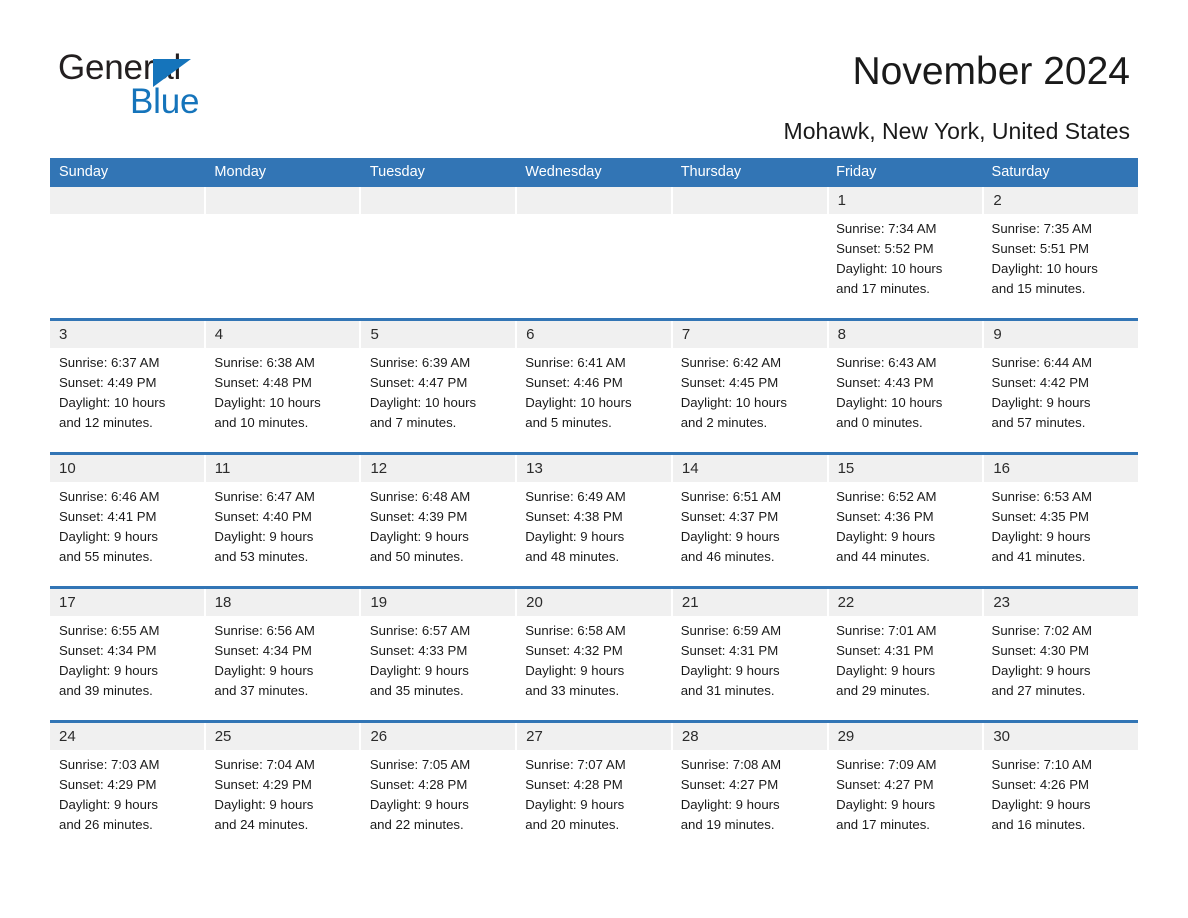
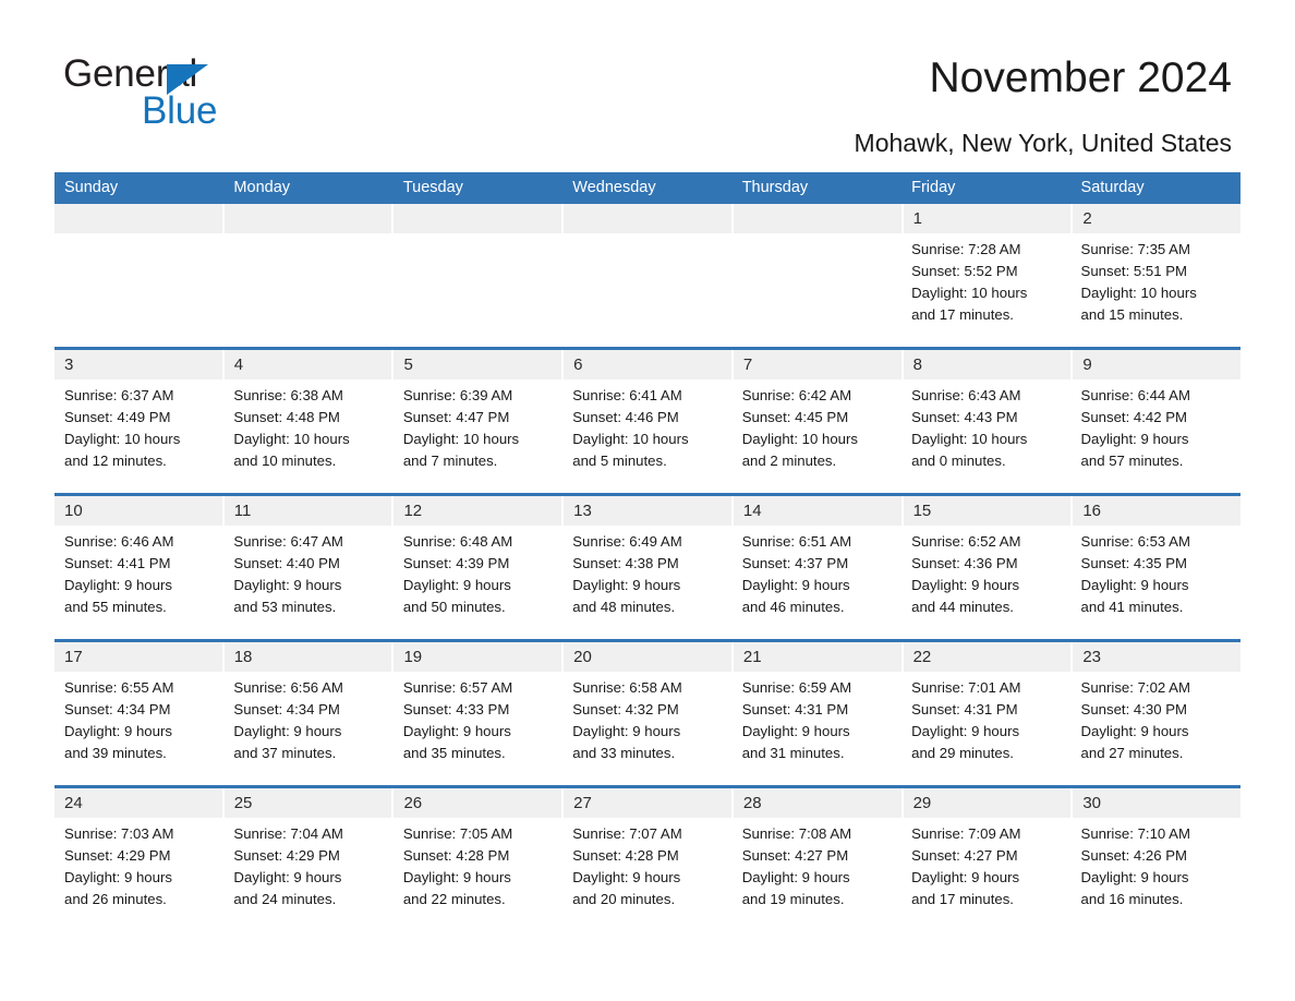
  General
  Blue
  November 2024
  Mohawk, New York, United States
  Sunday
  Monday
  Tuesday
  Wednesday
  Thursday
  Friday
  Saturday
  1
  2
- Sunrise: 7:34 AM
+ Sunrise: 7:28 AM
  Sunset: 5:52 PM
  Daylight: 10 hours
  and 17 minutes.
  Sunrise: 7:35 AM
  Sunset: 5:51 PM
  Daylight: 10 hours
  and 15 minutes.
  3
  4
  5
  6
  7
  8
  9
  Sunrise: 6:37 AM
  Sunset: 4:49 PM
  Daylight: 10 hours
  and 12 minutes.
  Sunrise: 6:38 AM
  Sunset: 4:48 PM
  Daylight: 10 hours
  and 10 minutes.
  Sunrise: 6:39 AM
  Sunset: 4:47 PM
  Daylight: 10 hours
  and 7 minutes.
  Sunrise: 6:41 AM
  Sunset: 4:46 PM
  Daylight: 10 hours
  and 5 minutes.
  Sunrise: 6:42 AM
  Sunset: 4:45 PM
  Daylight: 10 hours
  and 2 minutes.
  Sunrise: 6:43 AM
  Sunset: 4:43 PM
  Daylight: 10 hours
  and 0 minutes.
  Sunrise: 6:44 AM
  Sunset: 4:42 PM
  Daylight: 9 hours
  and 57 minutes.
  10
  11
  12
  13
  14
  15
  16
  Sunrise: 6:46 AM
  Sunset: 4:41 PM
  Daylight: 9 hours
  and 55 minutes.
  Sunrise: 6:47 AM
  Sunset: 4:40 PM
  Daylight: 9 hours
  and 53 minutes.
  Sunrise: 6:48 AM
  Sunset: 4:39 PM
  Daylight: 9 hours
  and 50 minutes.
  Sunrise: 6:49 AM
  Sunset: 4:38 PM
  Daylight: 9 hours
  and 48 minutes.
  Sunrise: 6:51 AM
  Sunset: 4:37 PM
  Daylight: 9 hours
  and 46 minutes.
  Sunrise: 6:52 AM
  Sunset: 4:36 PM
  Daylight: 9 hours
  and 44 minutes.
  Sunrise: 6:53 AM
  Sunset: 4:35 PM
  Daylight: 9 hours
  and 41 minutes.
  17
  18
  19
  20
  21
  22
  23
  Sunrise: 6:55 AM
  Sunset: 4:34 PM
  Daylight: 9 hours
  and 39 minutes.
  Sunrise: 6:56 AM
  Sunset: 4:34 PM
  Daylight: 9 hours
  and 37 minutes.
  Sunrise: 6:57 AM
  Sunset: 4:33 PM
  Daylight: 9 hours
  and 35 minutes.
  Sunrise: 6:58 AM
  Sunset: 4:32 PM
  Daylight: 9 hours
  and 33 minutes.
  Sunrise: 6:59 AM
  Sunset: 4:31 PM
  Daylight: 9 hours
  and 31 minutes.
  Sunrise: 7:01 AM
  Sunset: 4:31 PM
  Daylight: 9 hours
  and 29 minutes.
  Sunrise: 7:02 AM
  Sunset: 4:30 PM
  Daylight: 9 hours
  and 27 minutes.
  24
  25
  26
  27
  28
  29
  30
  Sunrise: 7:03 AM
  Sunset: 4:29 PM
  Daylight: 9 hours
  and 26 minutes.
  Sunrise: 7:04 AM
  Sunset: 4:29 PM
  Daylight: 9 hours
  and 24 minutes.
  Sunrise: 7:05 AM
  Sunset: 4:28 PM
  Daylight: 9 hours
  and 22 minutes.
  Sunrise: 7:07 AM
  Sunset: 4:28 PM
  Daylight: 9 hours
  and 20 minutes.
  Sunrise: 7:08 AM
  Sunset: 4:27 PM
  Daylight: 9 hours
  and 19 minutes.
  Sunrise: 7:09 AM
  Sunset: 4:27 PM
  Daylight: 9 hours
  and 17 minutes.
  Sunrise: 7:10 AM
  Sunset: 4:26 PM
  Daylight: 9 hours
  and 16 minutes.
